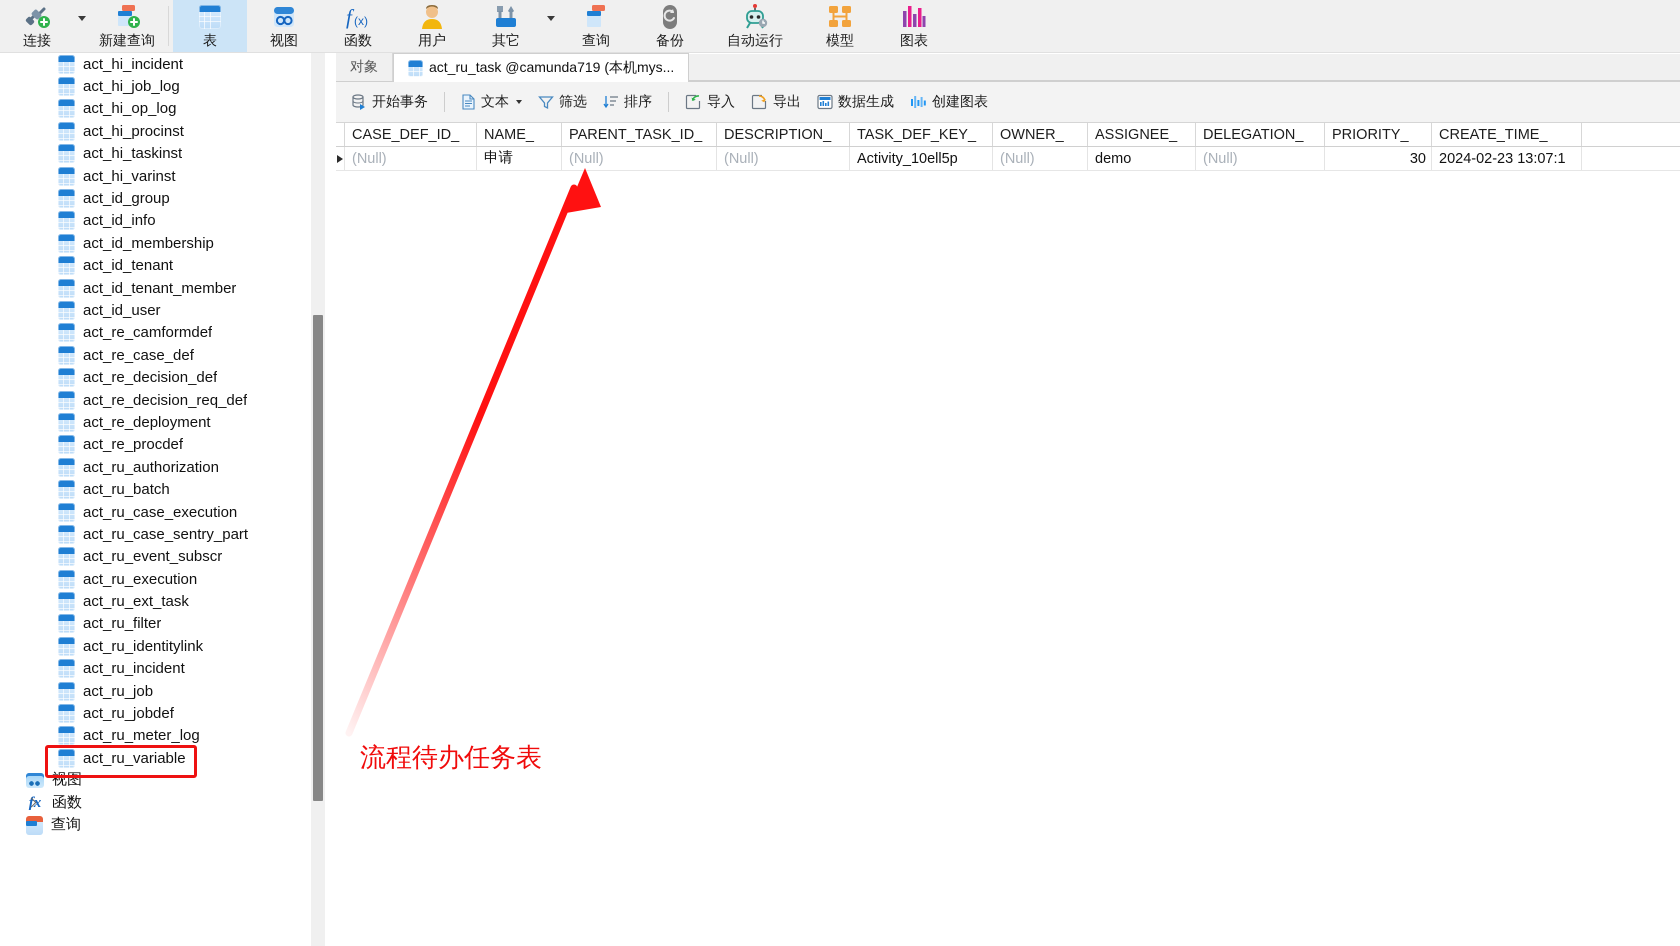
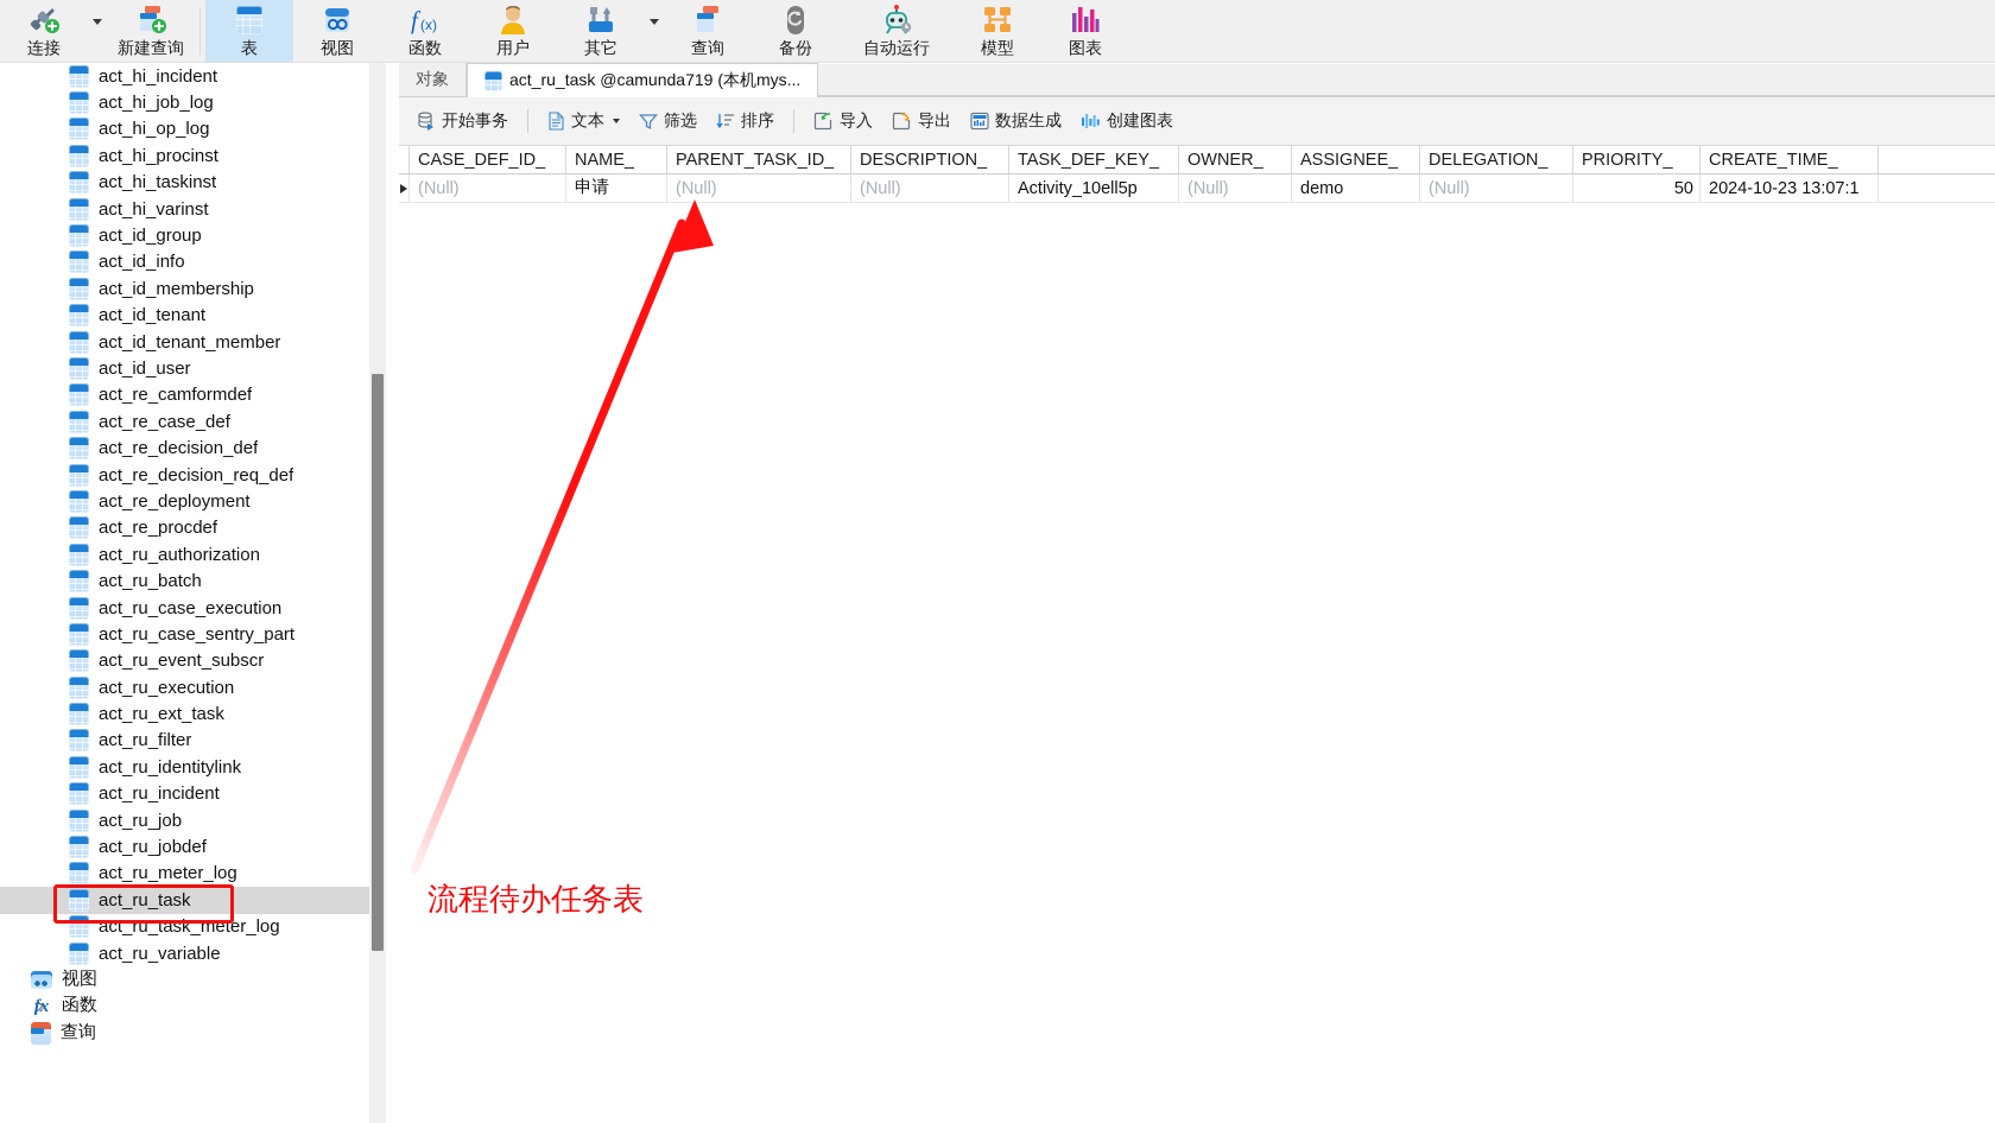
  连接
  新建查询
  表
  视图
  f
  (x)
  函数
  用户
  其它
  查询
  备份
  自动运行
  模型
  图表
  对象
  act_ru_task @camunda719 (本机mys...
  开始事务
  文本
  筛选
  排序
  导入
  导出
  数据生成
  创建图表
  act_hi_incident
  act_hi_job_log
  act_hi_op_log
  act_hi_procinst
  act_hi_taskinst
  act_hi_varinst
  act_id_group
  act_id_info
  act_id_membership
  act_id_tenant
  act_id_tenant_member
  act_id_user
  act_re_camformdef
  act_re_case_def
  act_re_decision_def
  act_re_decision_req_def
  act_re_deployment
  act_re_procdef
  act_ru_authorization
  act_ru_batch
  act_ru_case_execution
  act_ru_case_sentry_part
  act_ru_event_subscr
  act_ru_execution
  act_ru_ext_task
  act_ru_filter
  act_ru_identitylink
  act_ru_incident
  act_ru_job
  act_ru_jobdef
  act_ru_meter_log
+ act_ru_task
+ act_ru_task_meter_log
  act_ru_variable
  视图
  fx
  函数
  查询
  CASE_DEF_ID_
  NAME_
  PARENT_TASK_ID_
  DESCRIPTION_
  TASK_DEF_KEY_
  OWNER_
  ASSIGNEE_
  DELEGATION_
  PRIORITY_
  CREATE_TIME_
  (Null)
  申请
  (Null)
  (Null)
  Activity_10ell5p
  (Null)
  demo
  (Null)
- 30
+ 50
- 2024-02-23 13:07:1
+ 2024-10-23 13:07:1
  流程待办任务表
